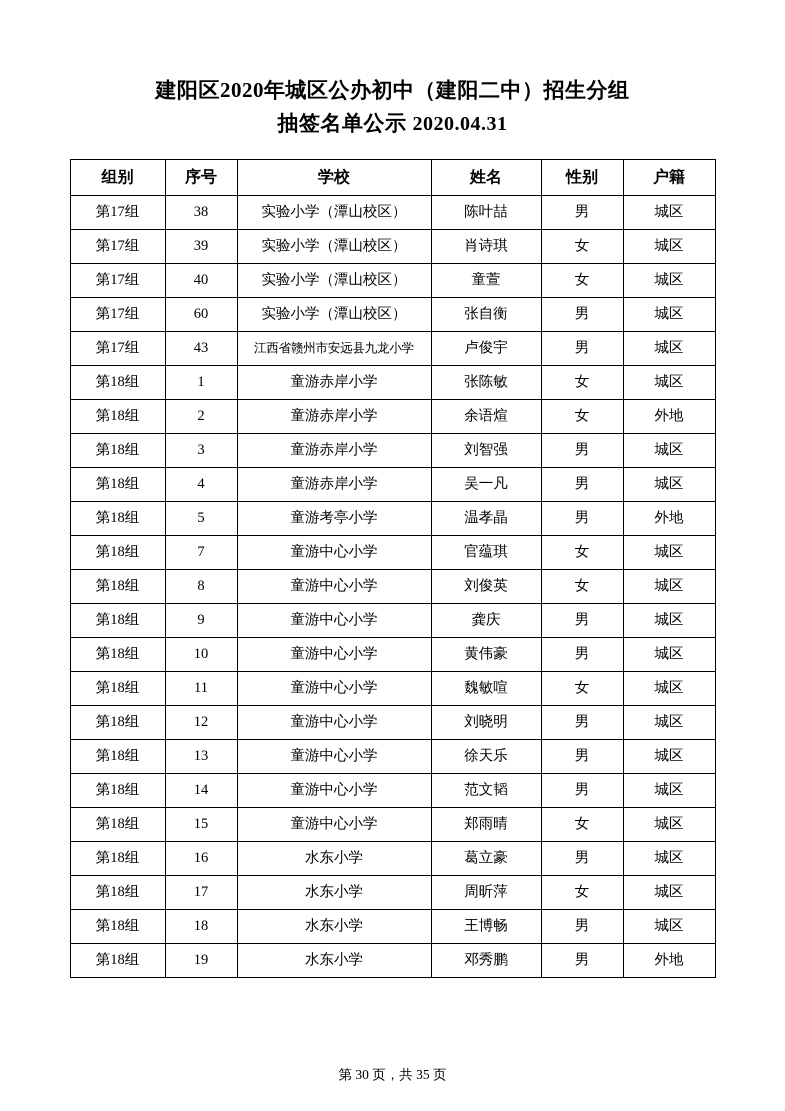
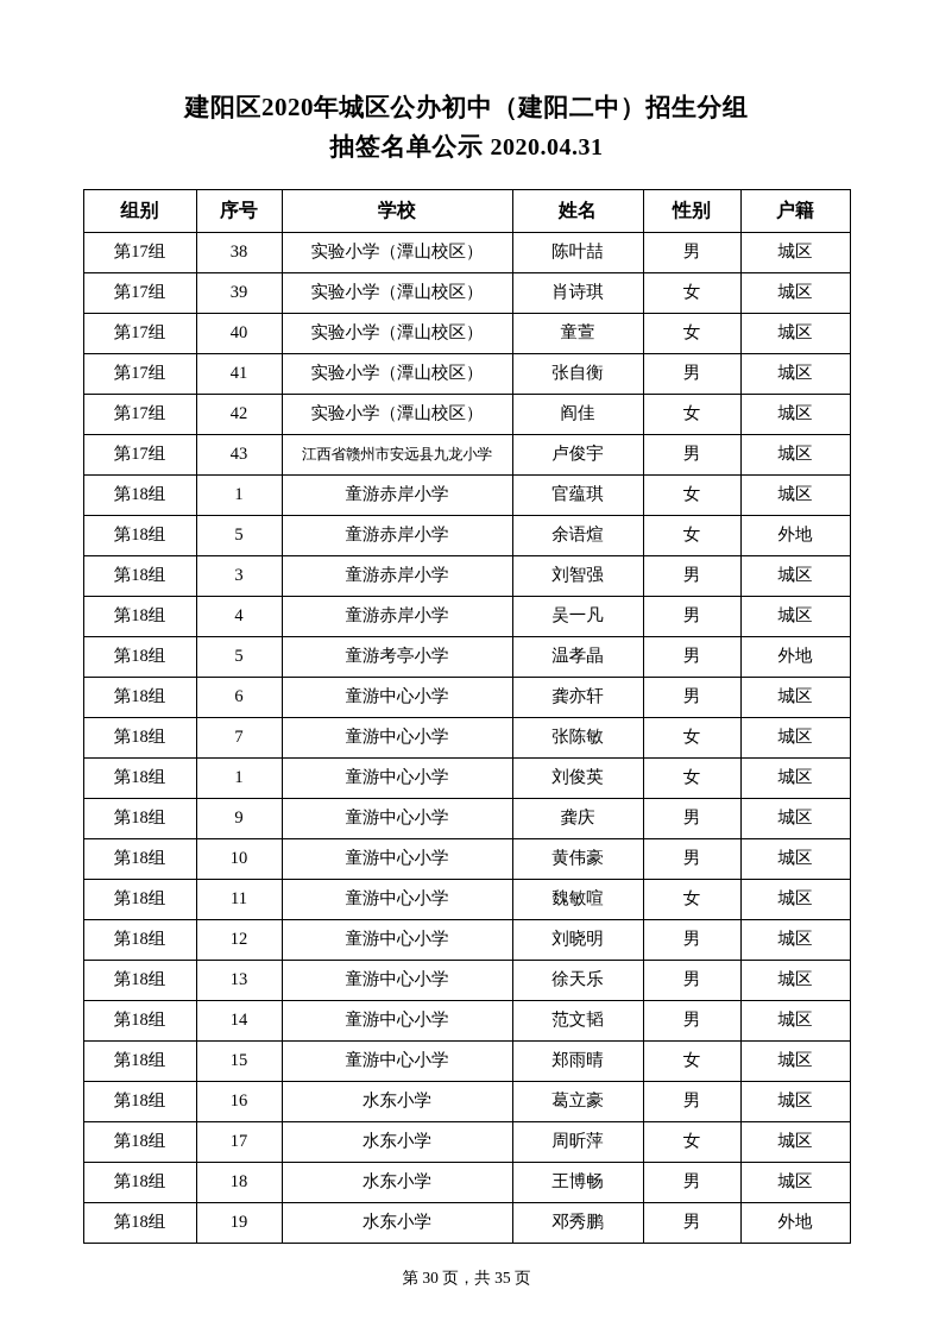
  建阳区2020年城区公办初中（建阳二中）招生分组
  抽签名单公示 2020.04.31
  组别	序号	学校	姓名	性别	户籍
  第17组	38	实验小学（潭山校区）	陈叶喆	男	城区
  第17组	39	实验小学（潭山校区）	肖诗琪	女	城区
  第17组	40	实验小学（潭山校区）	童萱	女	城区
- 第17组	60	实验小学（潭山校区）	张自衡	男	城区
+ 第17组	41	实验小学（潭山校区）	张自衡	男	城区
+ 第17组	42	实验小学（潭山校区）	阎佳	女	城区
  第17组	43	江西省赣州市安远县九龙小学	卢俊宇	男	城区
- 第18组	1	童游赤岸小学	张陈敏	女	城区
+ 第18组	1	童游赤岸小学	官蕴琪	女	城区
- 第18组	2	童游赤岸小学	余语煊	女	外地
+ 第18组	5	童游赤岸小学	余语煊	女	外地
  第18组	3	童游赤岸小学	刘智强	男	城区
  第18组	4	童游赤岸小学	吴一凡	男	城区
  第18组	5	童游考亭小学	温孝晶	男	外地
+ 第18组	6	童游中心小学	龚亦轩	男	城区
- 第18组	7	童游中心小学	官蕴琪	女	城区
+ 第18组	7	童游中心小学	张陈敏	女	城区
- 第18组	8	童游中心小学	刘俊英	女	城区
+ 第18组	1	童游中心小学	刘俊英	女	城区
  第18组	9	童游中心小学	龚庆	男	城区
  第18组	10	童游中心小学	黄伟豪	男	城区
  第18组	11	童游中心小学	魏敏喧	女	城区
  第18组	12	童游中心小学	刘晓明	男	城区
  第18组	13	童游中心小学	徐天乐	男	城区
  第18组	14	童游中心小学	范文韬	男	城区
  第18组	15	童游中心小学	郑雨晴	女	城区
  第18组	16	水东小学	葛立豪	男	城区
  第18组	17	水东小学	周昕萍	女	城区
  第18组	18	水东小学	王博畅	男	城区
  第18组	19	水东小学	邓秀鹏	男	外地
  第 30 页，共 35 页
